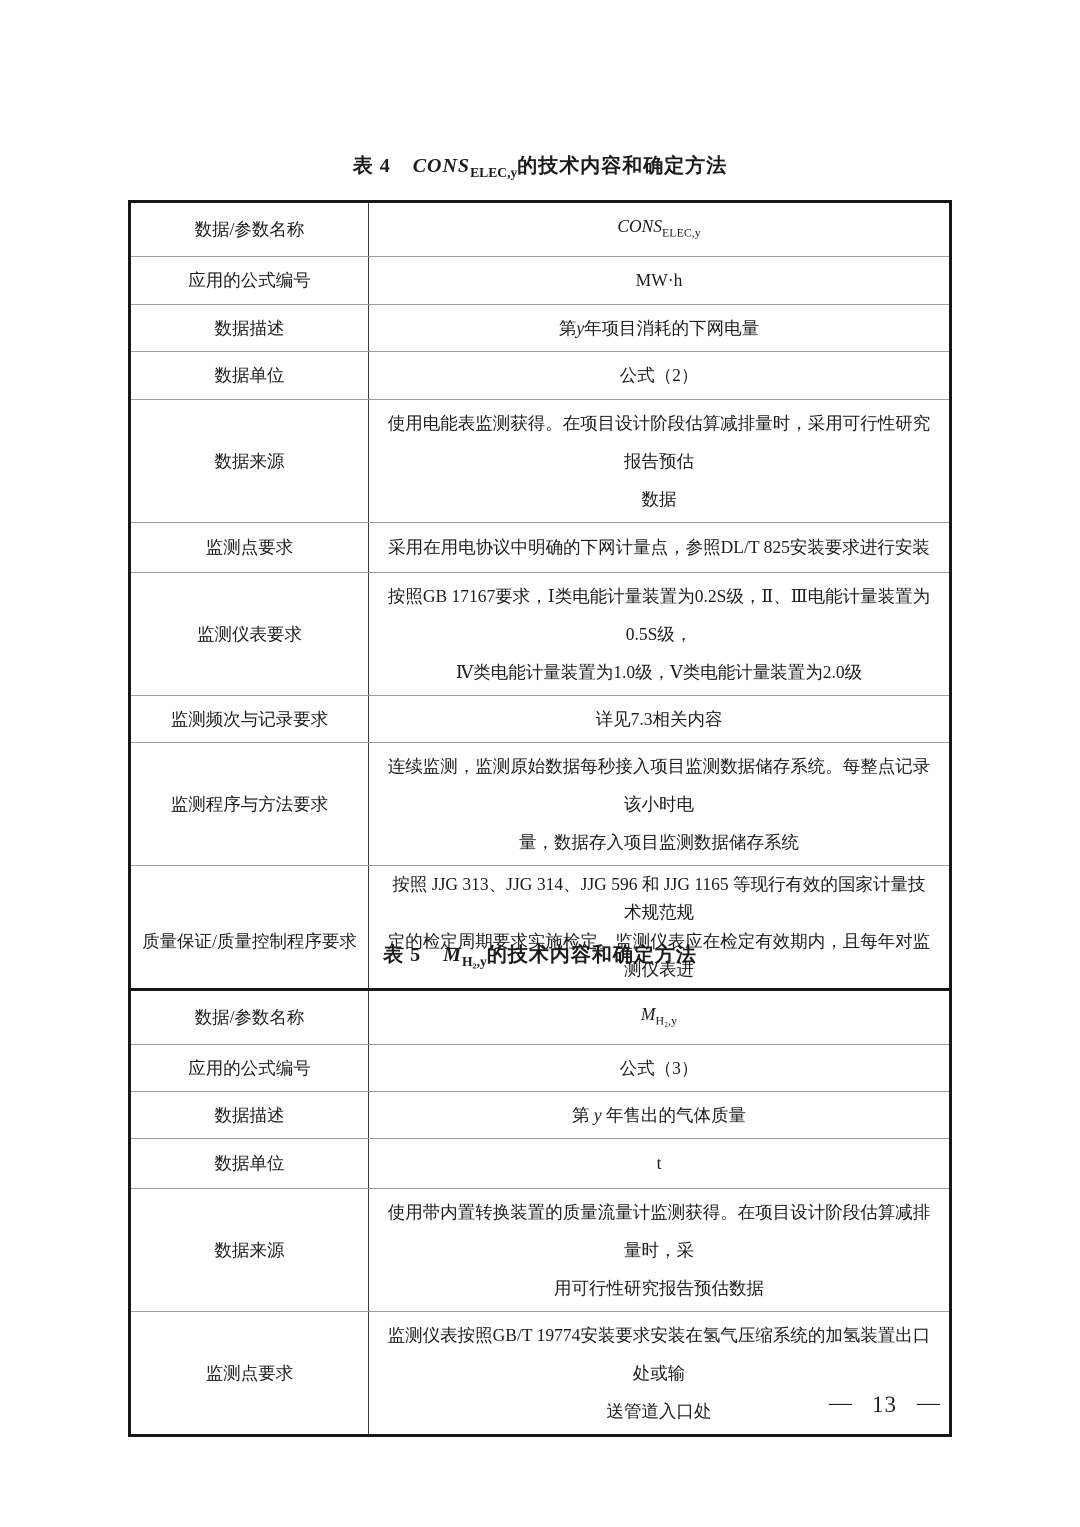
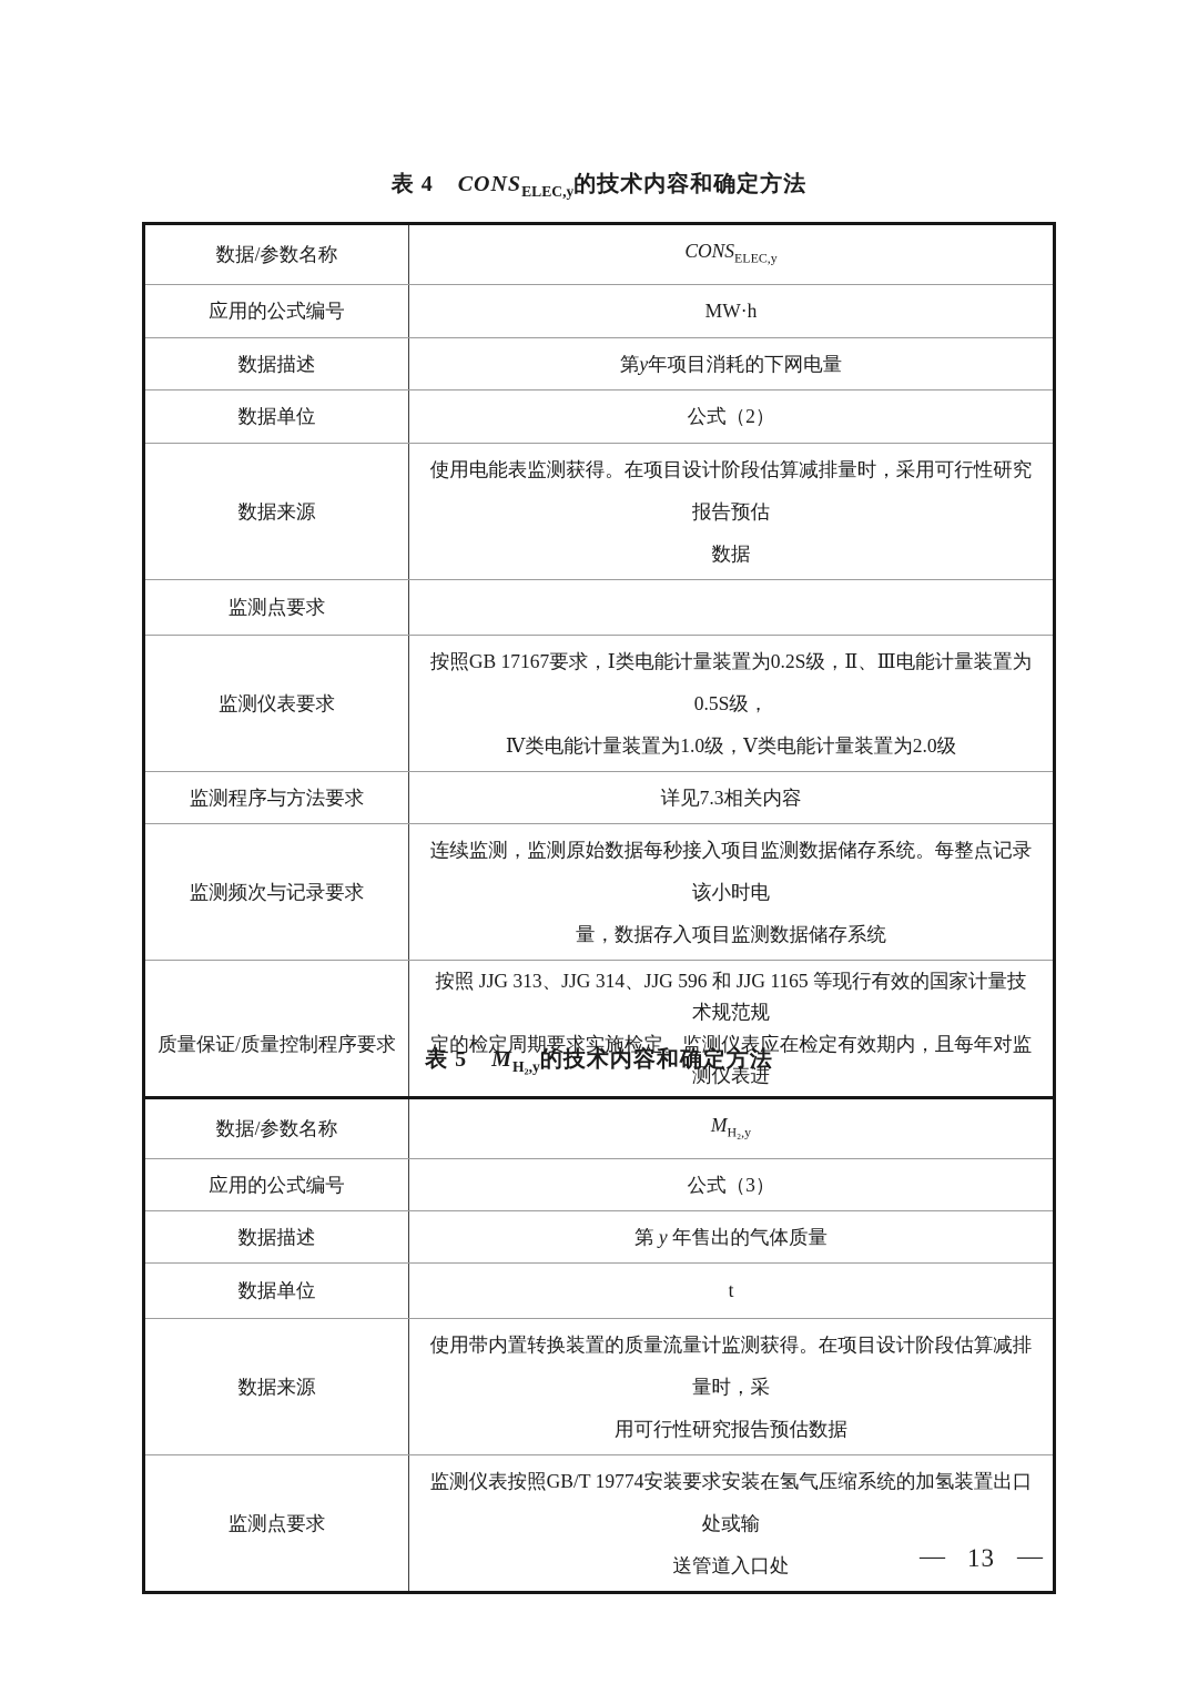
  表 4 CONSELEC,y的技术内容和确定方法
  数据/参数名称
  CONSELEC,y
  应用的公式编号
  MW·h
  数据描述
  第y年项目消耗的下网电量
  数据单位
  公式（2）
  数据来源
  使用电能表监测获得。在项目设计阶段估算减排量时，采用可行性研究报告预估
  数据
  监测点要求
- 采用在用电协议中明确的下网计量点，参照DL/T 825安装要求进行安装
  监测仪表要求
  按照GB 17167要求，Ⅰ类电能计量装置为0.2S级，Ⅱ、Ⅲ电能计量装置为0.5S级，
  Ⅳ类电能计量装置为1.0级，Ⅴ类电能计量装置为2.0级
- 监测频次与记录要求
+ 监测程序与方法要求
  详见7.3相关内容
- 监测程序与方法要求
+ 监测频次与记录要求
  连续监测，监测原始数据每秒接入项目监测数据储存系统。每整点记录该小时电
  量，数据存入项目监测数据储存系统
  质量保证/质量控制程序要求
  按照 JJG 313、JJG 314、JJG 596 和 JJG 1165 等现行有效的国家计量技术规范规
  定的检定周期要求实施检定。监测仪表应在检定有效期内，且每年对监测仪表进
  表 5 MH₂,y的技术内容和确定方法
  数据/参数名称
  MH₂,y
  应用的公式编号
  公式（3）
  数据描述
  第 y 年售出的气体质量
  数据单位
  t
  数据来源
  使用带内置转换装置的质量流量计监测获得。在项目设计阶段估算减排量时，采
  用可行性研究报告预估数据
  监测点要求
  监测仪表按照GB/T 19774安装要求安装在氢气压缩系统的加氢装置出口处或输
  送管道入口处
  —
  13
  —
